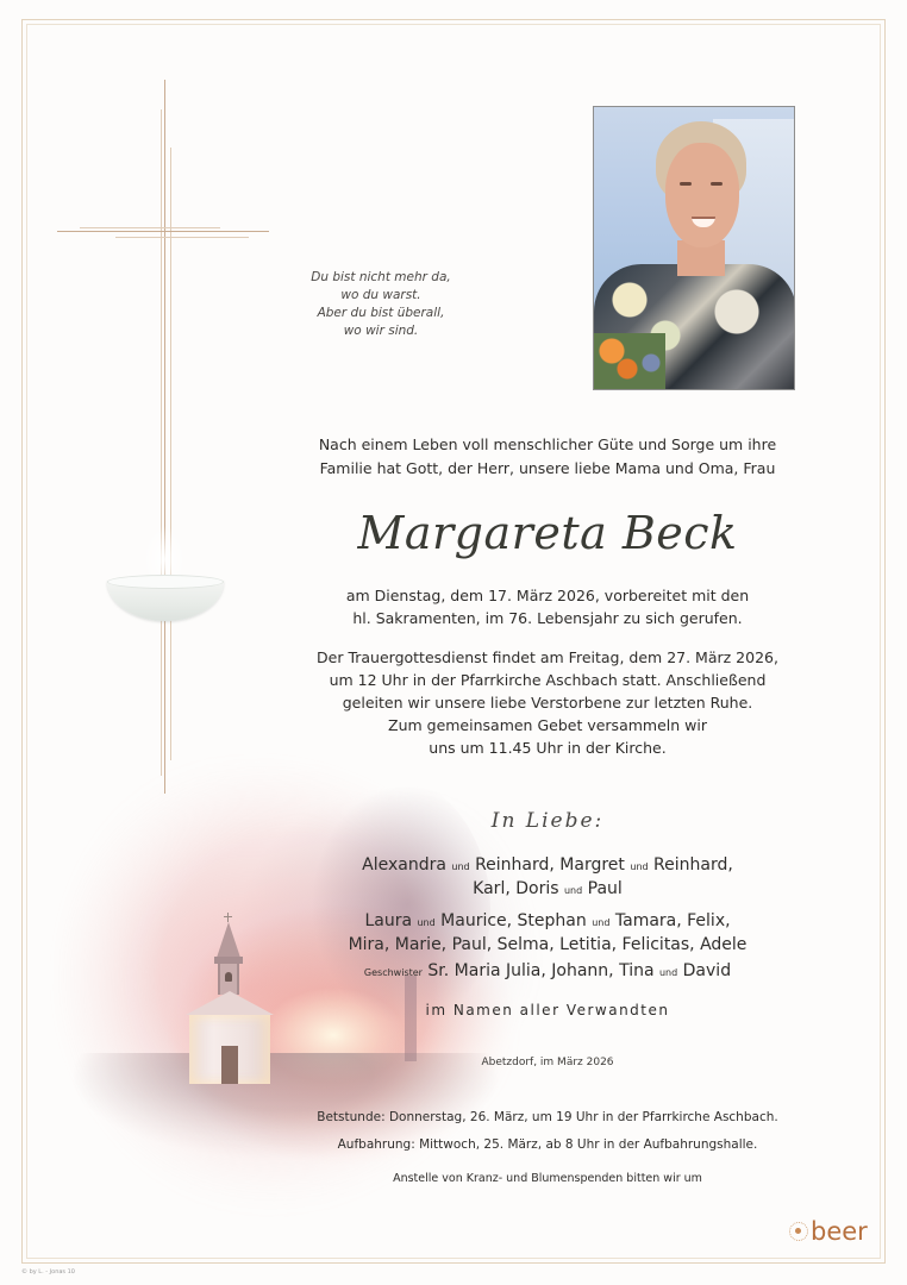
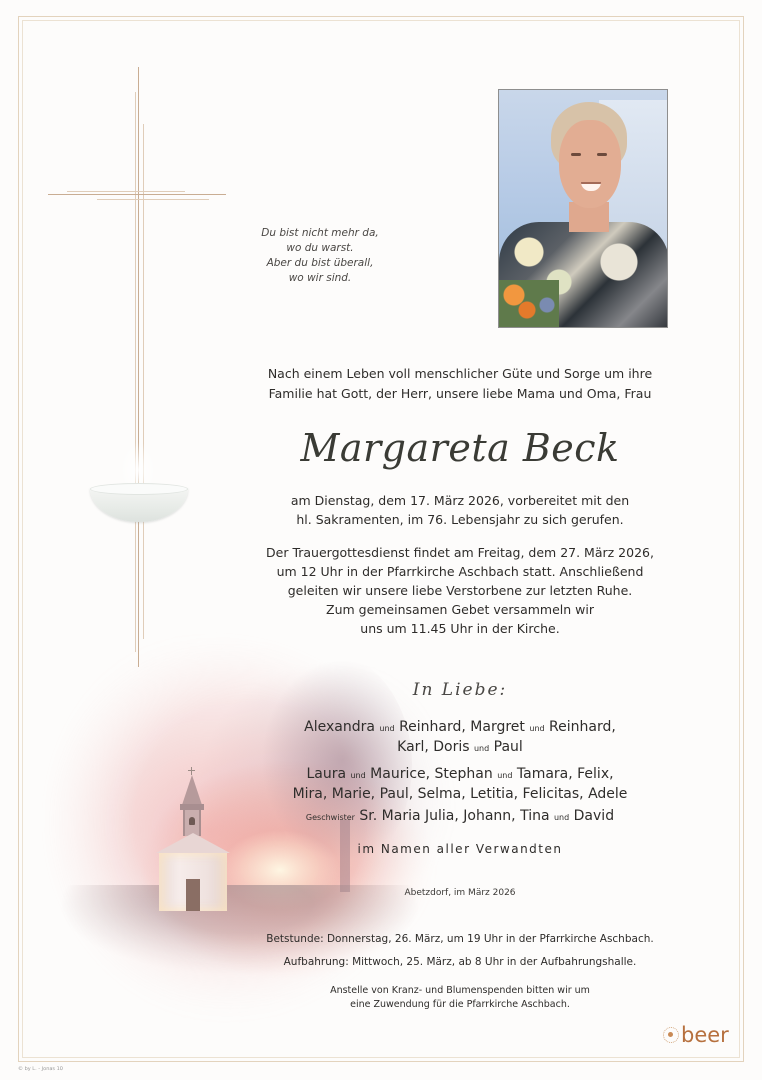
  Du bist nicht mehr da,
  wo du warst.
  Aber du bist überall,
  wo wir sind.
  Nach einem Leben voll menschlicher Güte und Sorge um ihre
  Familie hat Gott, der Herr, unsere liebe Mama und Oma, Frau
  Margareta Beck
  am Dienstag, dem 17. März 2026, vorbereitet mit den
  hl. Sakramenten, im 76. Lebensjahr zu sich gerufen.
  Der Trauergottesdienst findet am Freitag, dem 27. März 2026,
  um 12 Uhr in der Pfarrkirche Aschbach statt. Anschließend
  geleiten wir unsere liebe Verstorbene zur letzten Ruhe.
  Zum gemeinsamen Gebet versammeln wir
  uns um 11.45 Uhr in der Kirche.
  In Liebe:
  Alexandra und Reinhard, Margret und Reinhard,
  Karl, Doris und Paul
  Laura und Maurice, Stephan und Tamara, Felix,
  Mira, Marie, Paul, Selma, Letitia, Felicitas, Adele
  Geschwister Sr. Maria Julia, Johann, Tina und David
  im Namen aller Verwandten
  Abetzdorf, im März 2026
  Betstunde: Donnerstag, 26. März, um 19 Uhr in der Pfarrkirche Aschbach.
  Aufbahrung: Mittwoch, 25. März, ab 8 Uhr in der Aufbahrungshalle.
  Anstelle von Kranz- und Blumenspenden bitten wir um
+ eine Zuwendung für die Pfarrkirche Aschbach.
  beer
